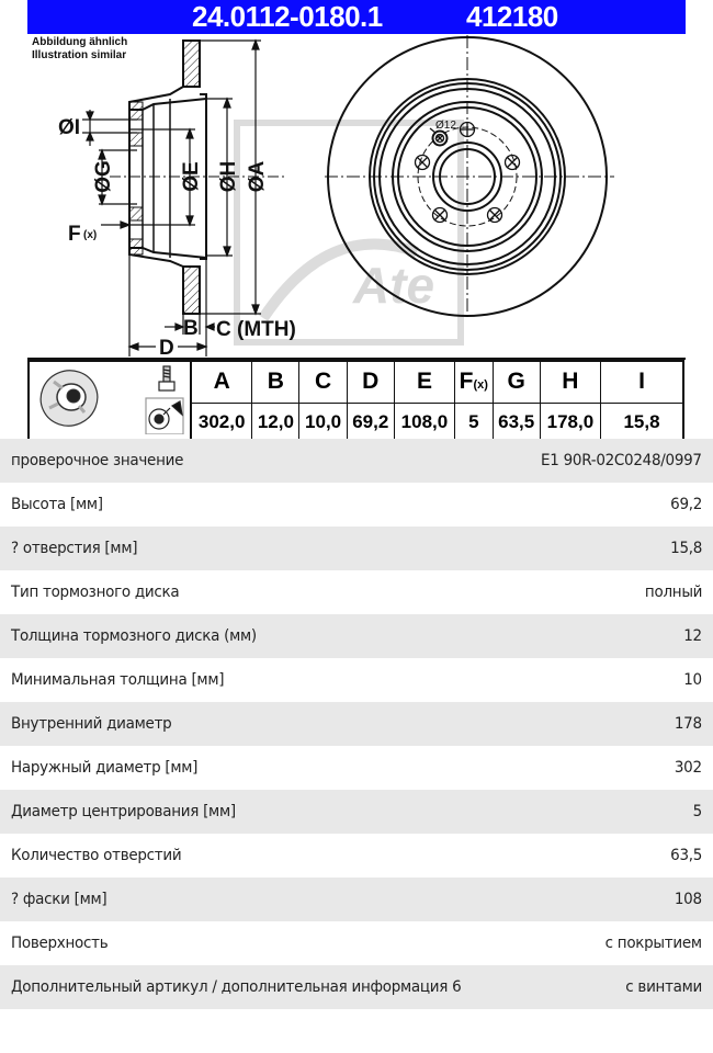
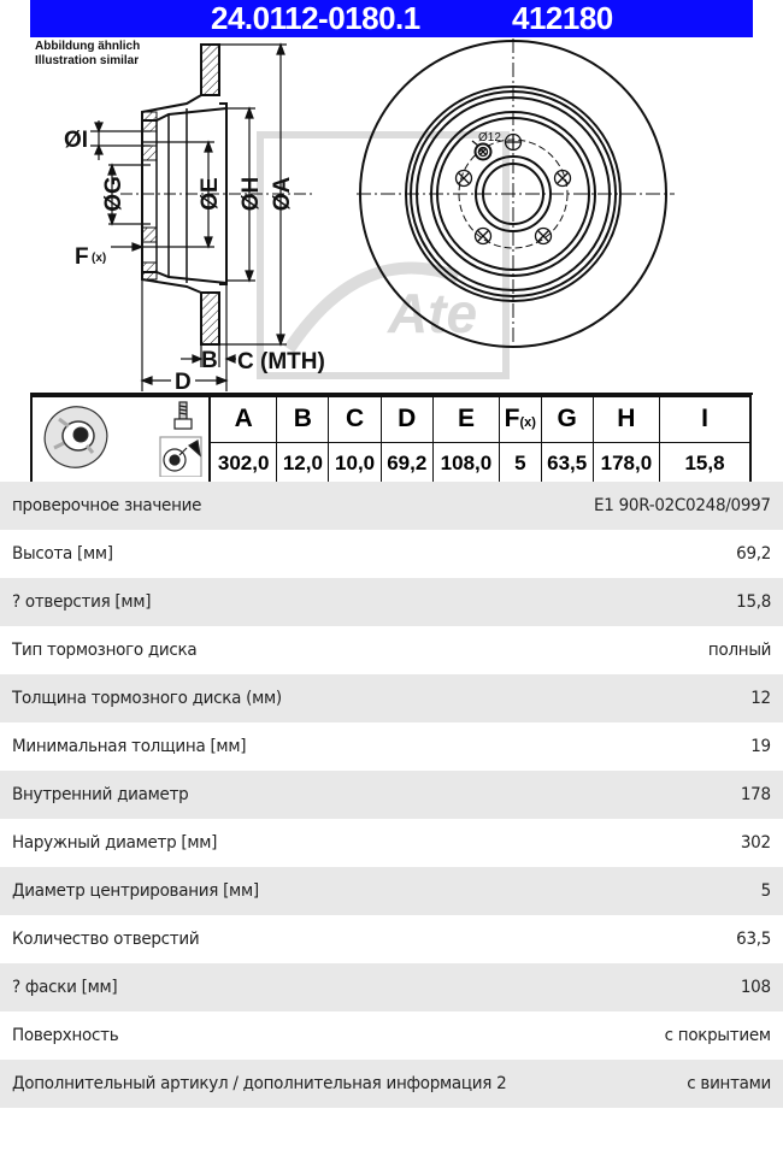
  24.0112-0180.1
  412180
  Abbildung ähnlich
  Illustration similar
  Ate
  ØI
  F
  (x)
  B
  C (MTH)
  D
  Ø12
  	A	B	C	D	E	F(x)	G	H	I
  302,0	12,0	10,0	69,2	108,0	5	63,5	178,0	15,8
  проверочное значение
  E1 90R-02C0248/0997
  Высота [мм]
  69,2
  ? отверстия [мм]
  15,8
  Тип тормозного диска
  полный
  Толщина тормозного диска (мм)
  12
  Минимальная толщина [мм]
- 10
+ 19
  Внутренний диаметр
  178
  Наружный диаметр [мм]
  302
  Диаметр центрирования [мм]
  5
  Количество отверстий
  63,5
  ? фаски [мм]
  108
  Поверхность
  с покрытием
- Дополнительный артикул / дополнительная информация 6
+ Дополнительный артикул / дополнительная информация 2
  с винтами
